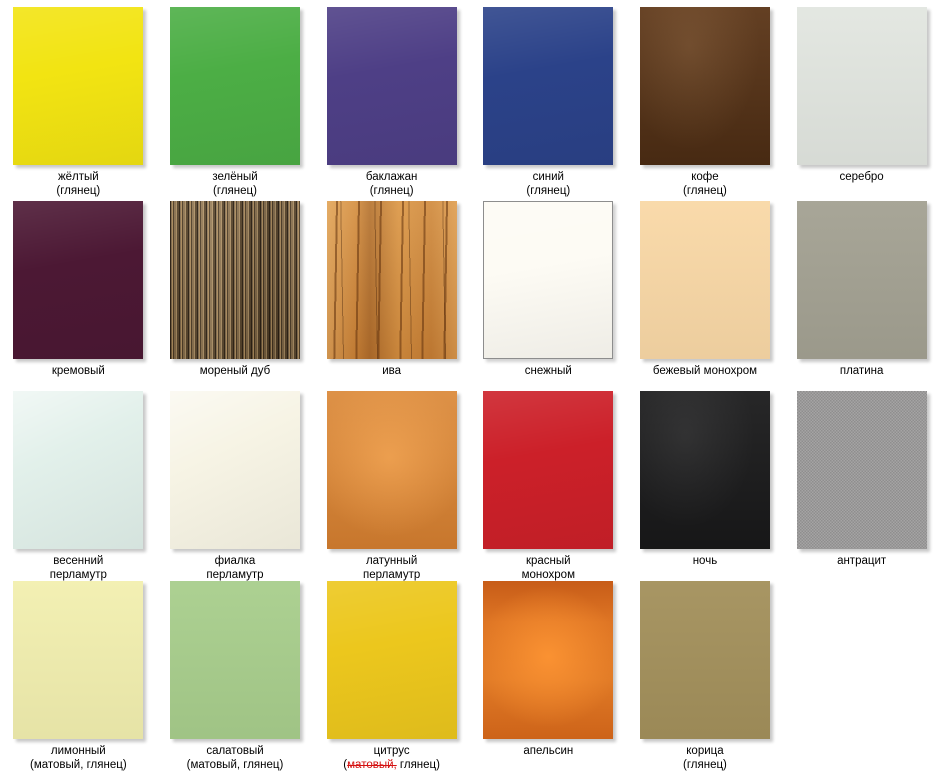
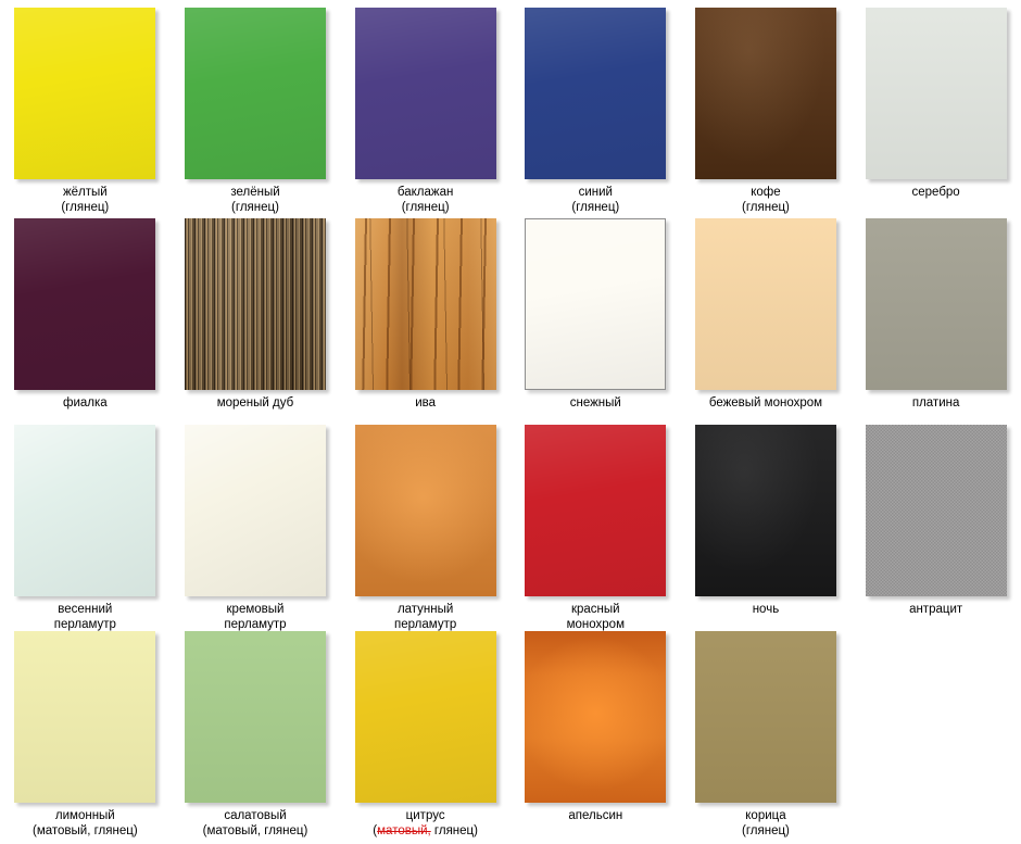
  жёлтый
  (глянец)
  зелёный
  (глянец)
  баклажан
  (глянец)
  синий
  (глянец)
  кофе
  (глянец)
  серебро
- кремовый
+ фиалка
  мореный дуб
  ива
  снежный
  бежевый монохром
  платина
  весенний
  перламутр
- фиалка
+ кремовый
  перламутр
  латунный
  перламутр
  красный
  монохром
  ночь
  антрацит
  лимонный
  (матовый, глянец)
  салатовый
  (матовый, глянец)
  цитрус
  (матовый, глянец)
  апельсин
  корица
  (глянец)
